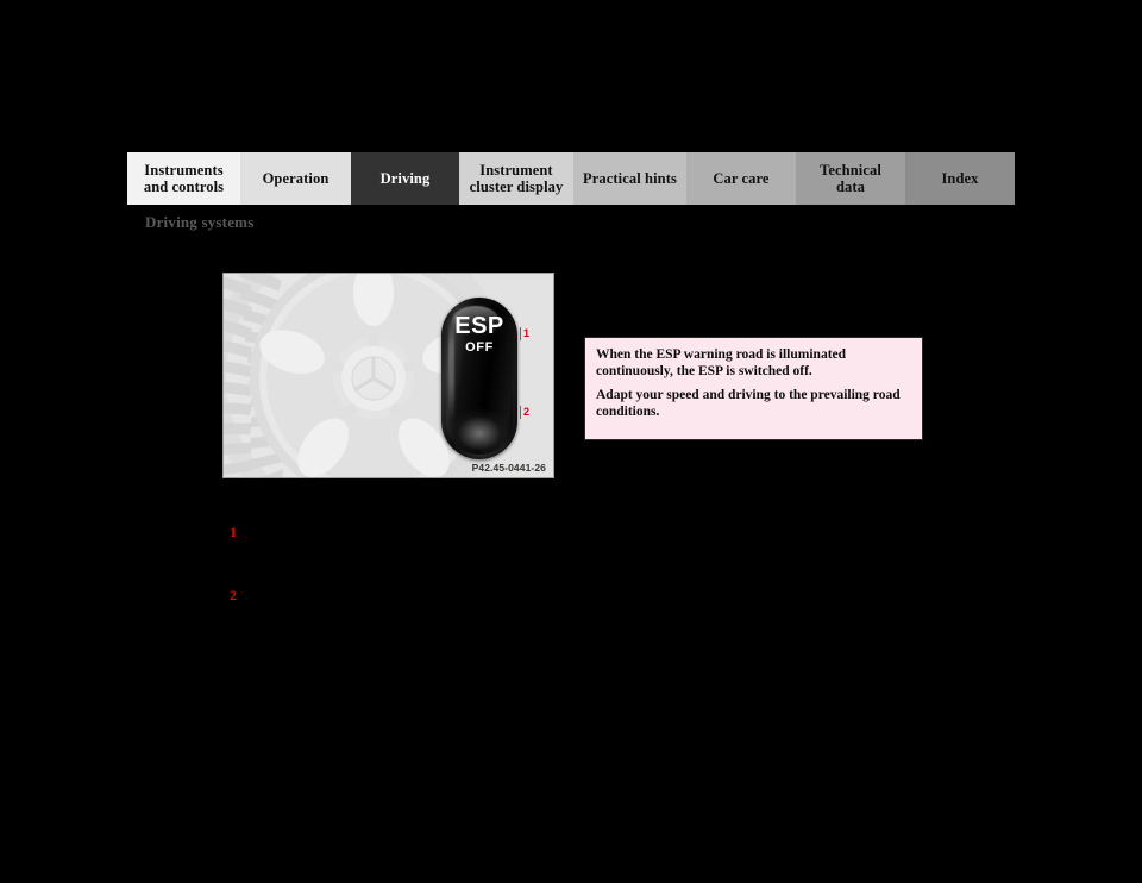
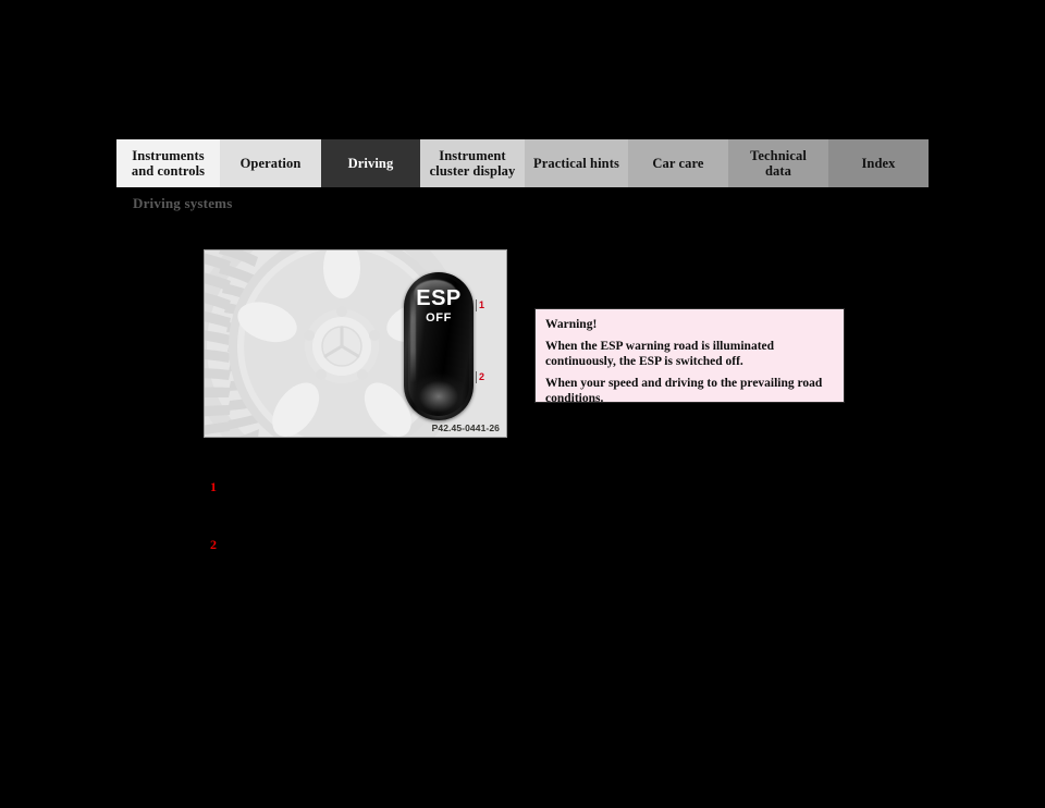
  Instruments
  and controls
  Operation
  Driving
  Instrument
  cluster display
  Practical hints
  Car care
  Technical
  data
  Index
  Driving systems
  ESP
  OFF
  1
  2
  P42.45-0441-26
+ Warning!
  When the ESP warning road is illuminated continuously, the ESP is switched off.
- Adapt your speed and driving to the prevailing road conditions.
+ When your speed and driving to the prevailing road conditions.
  1
  2
